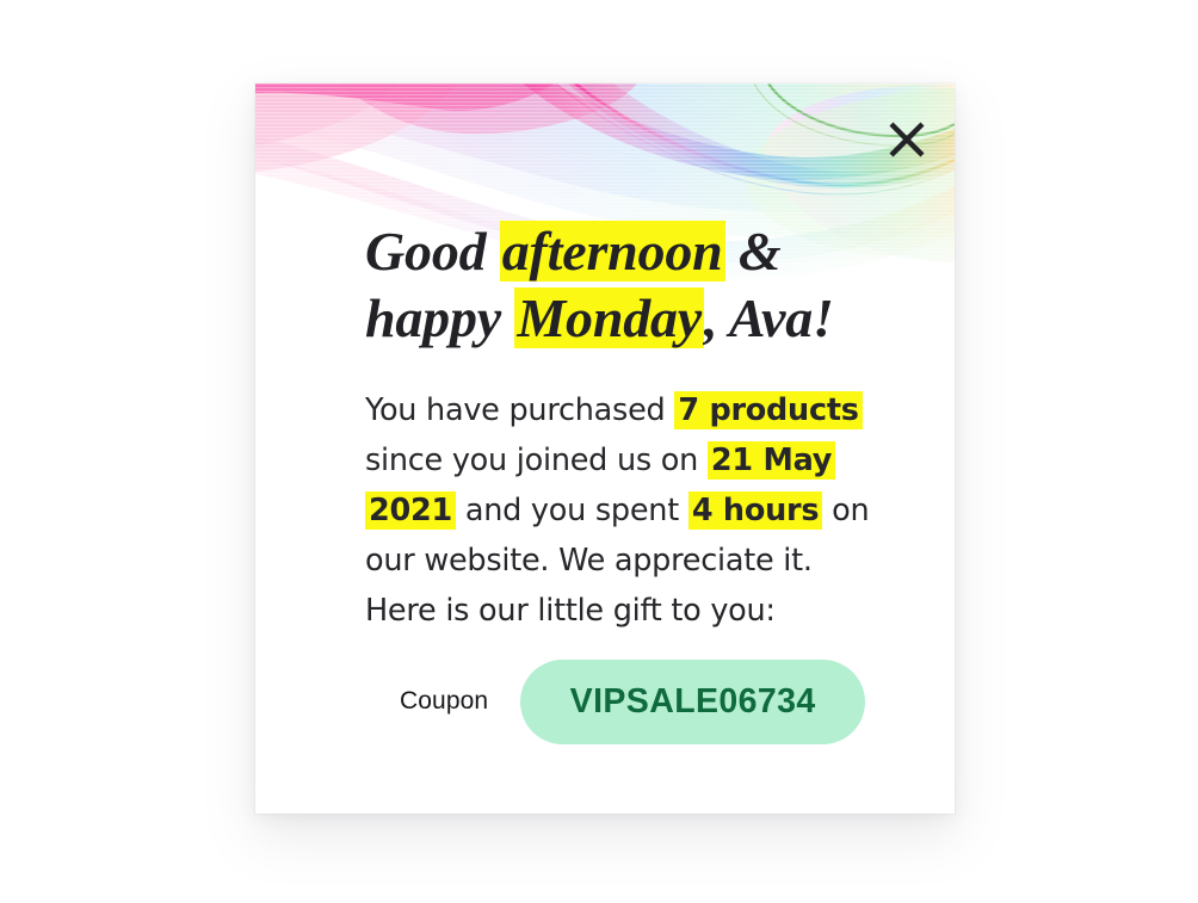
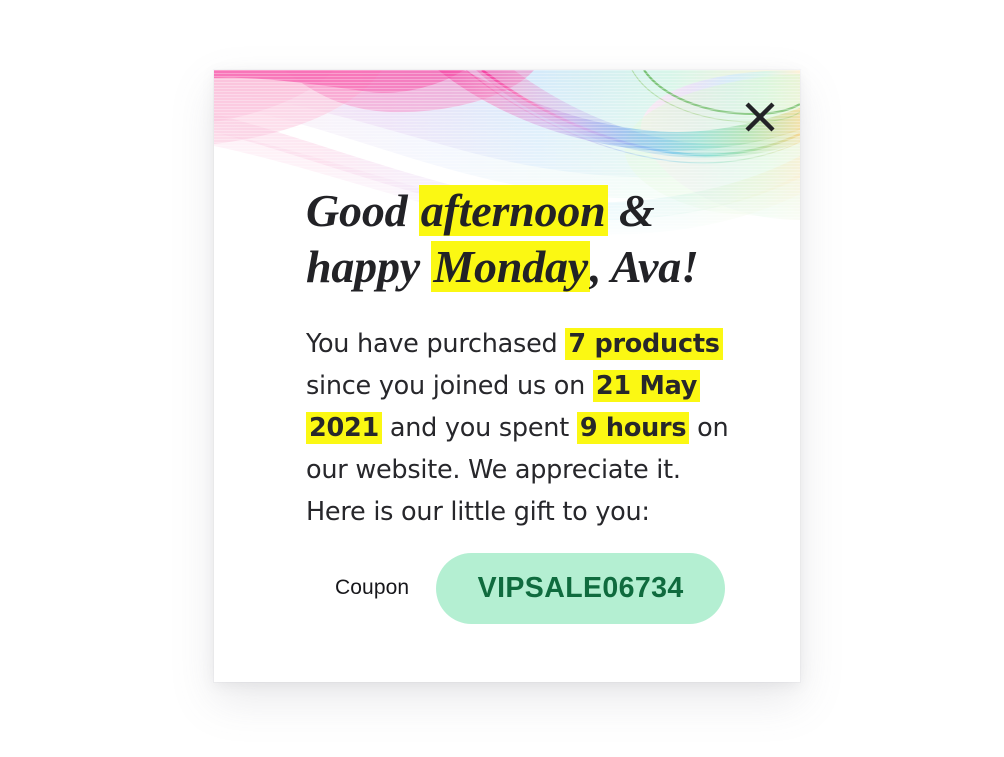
  Good afternoon & happy Monday, Ava!
- You have purchased 7 products since you joined us on 21 May 2021 and you spent 4 hours on our website. We appreciate it. Here is our little gift to you:
+ You have purchased 7 products since you joined us on 21 May 2021 and you spent 9 hours on our website. We appreciate it. Here is our little gift to you:
  Coupon
  VIPSALE06734
